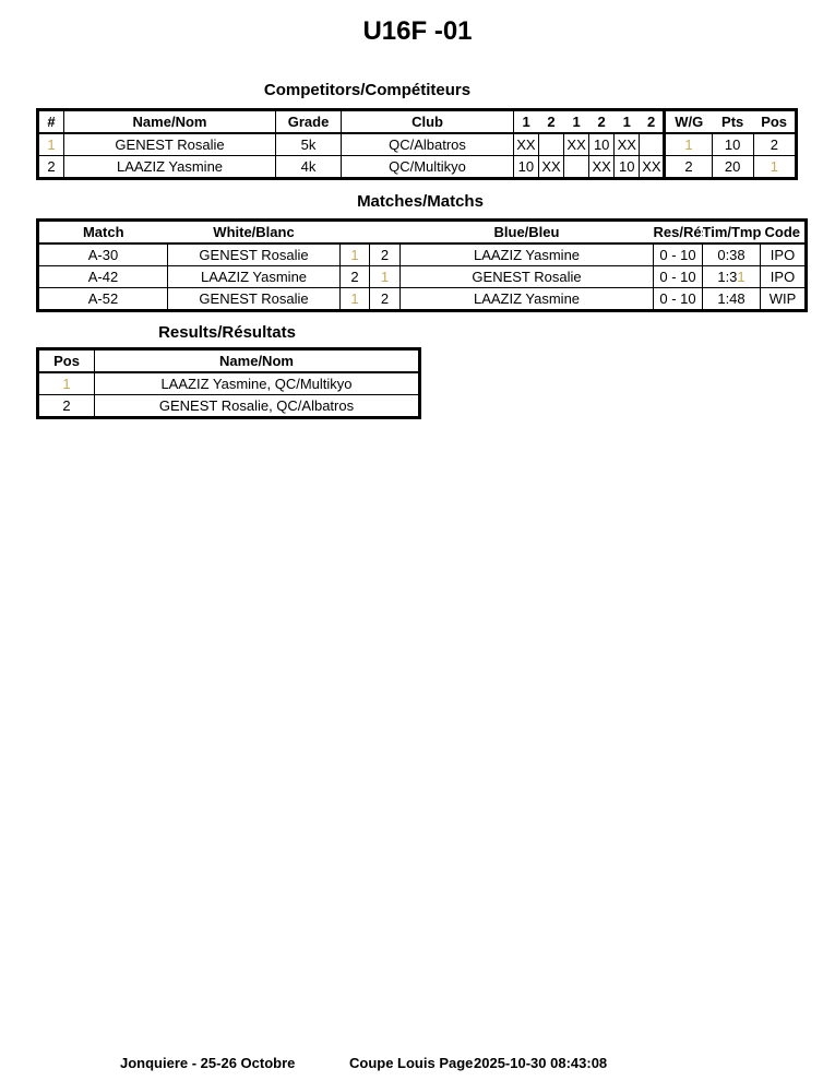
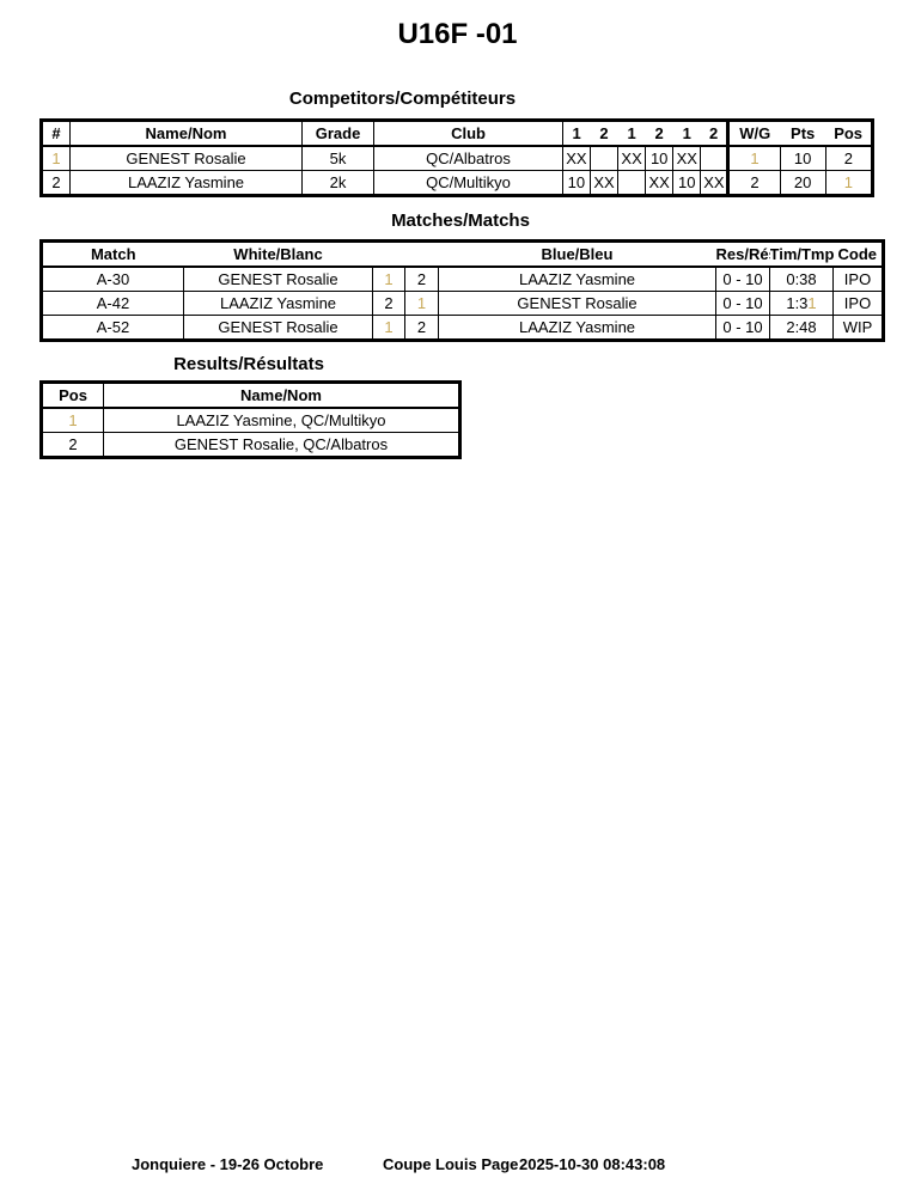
  U16F -01
  Competitors/Compétiteurs
  #	Name/Nom	Grade	Club	1	2	1	2	1	2	W/G	Pts	Pos
  1	GENEST Rosalie	5k	QC/Albatros	XX		XX	10	XX		1	10	2
- 2	LAAZIZ Yasmine	4k	QC/Multikyo	10	XX		XX	10	XX	2	20	1
+ 2	LAAZIZ Yasmine	2k	QC/Multikyo	10	XX		XX	10	XX	2	20	1
  Matches/Matchs
  Match	White/Blanc			Blue/Bleu	Res/Ré	Tim/Tmp	Code
  A-30	GENEST Rosalie	1	2	LAAZIZ Yasmine	0 - 10	0:38	IPO
  A-42	LAAZIZ Yasmine	2	1	GENEST Rosalie	0 - 10	1:31	IPO
- A-52	GENEST Rosalie	1	2	LAAZIZ Yasmine	0 - 10	1:48	WIP
+ A-52	GENEST Rosalie	1	2	LAAZIZ Yasmine	0 - 10	2:48	WIP
  Results/Résultats
  Pos	Name/Nom
  1	LAAZIZ Yasmine, QC/Multikyo
  2	GENEST Rosalie, QC/Albatros
- Jonquiere - 25-26 Octobre
+ Jonquiere - 19-26 Octobre
  Coupe Louis Page
  2025-10-30 08:43:08
